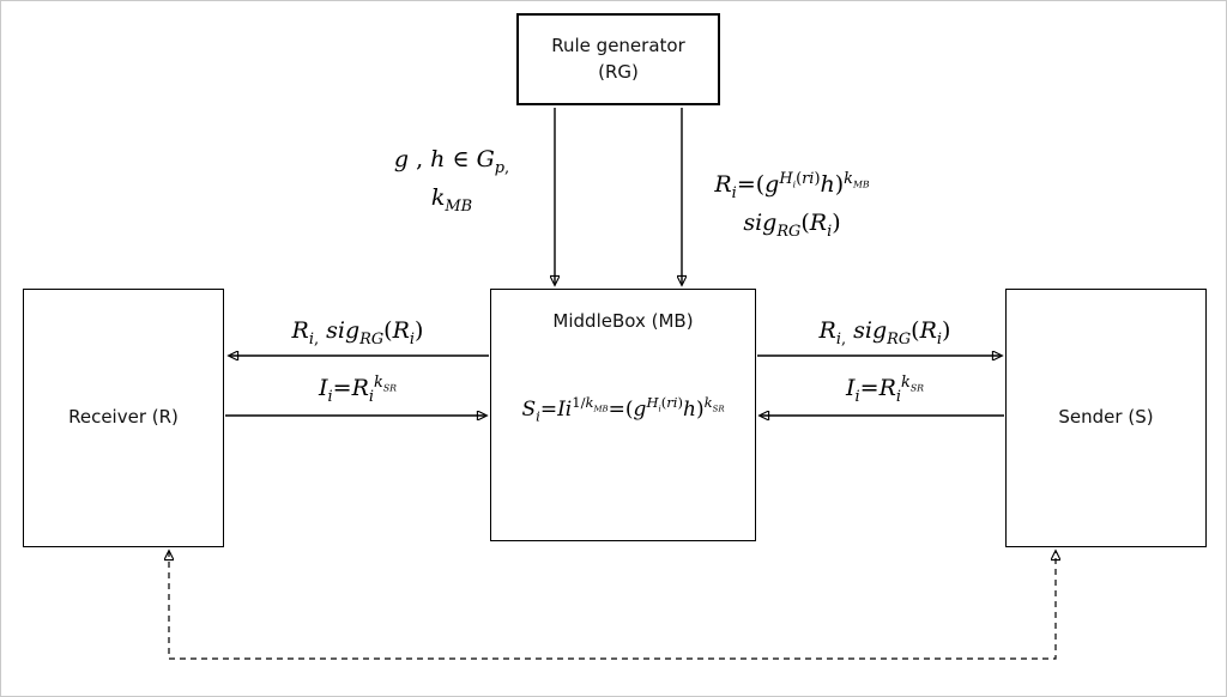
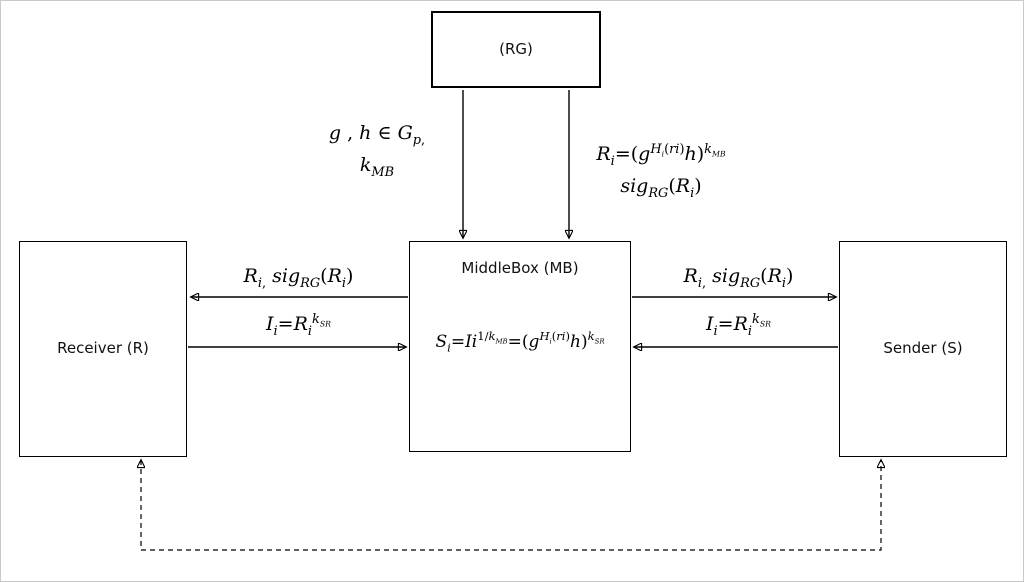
- Rule generator
  (RG)
  Receiver (R)
  MiddleBox (MB)
  Si=Ii1/kMB=(gHi(ri)h)kSR
  Sender (S)
  g , h ∈ Gp,
  kMB
  Ri=(gHi(ri)h)kMB
  sigRG(Ri)
  Ri, sigRG(Ri)
  Ii=RikSR
  Ri, sigRG(Ri)
  Ii=RikSR
